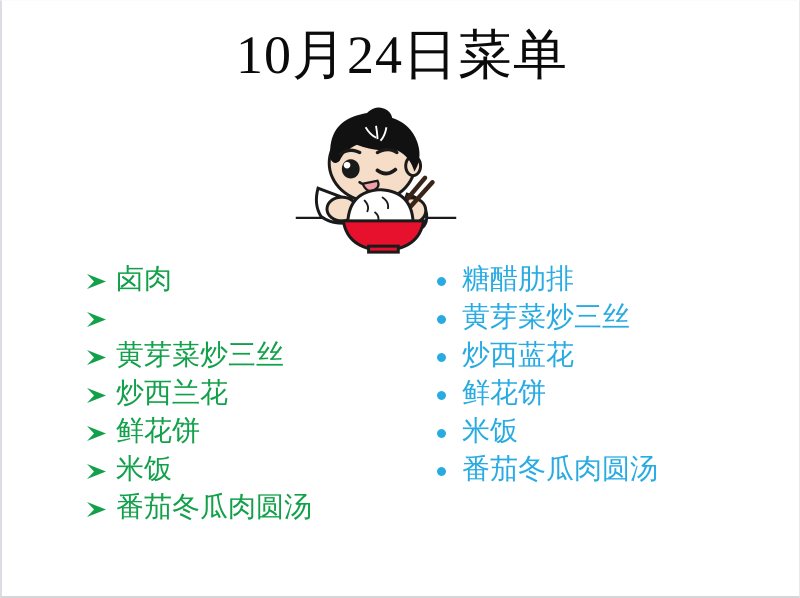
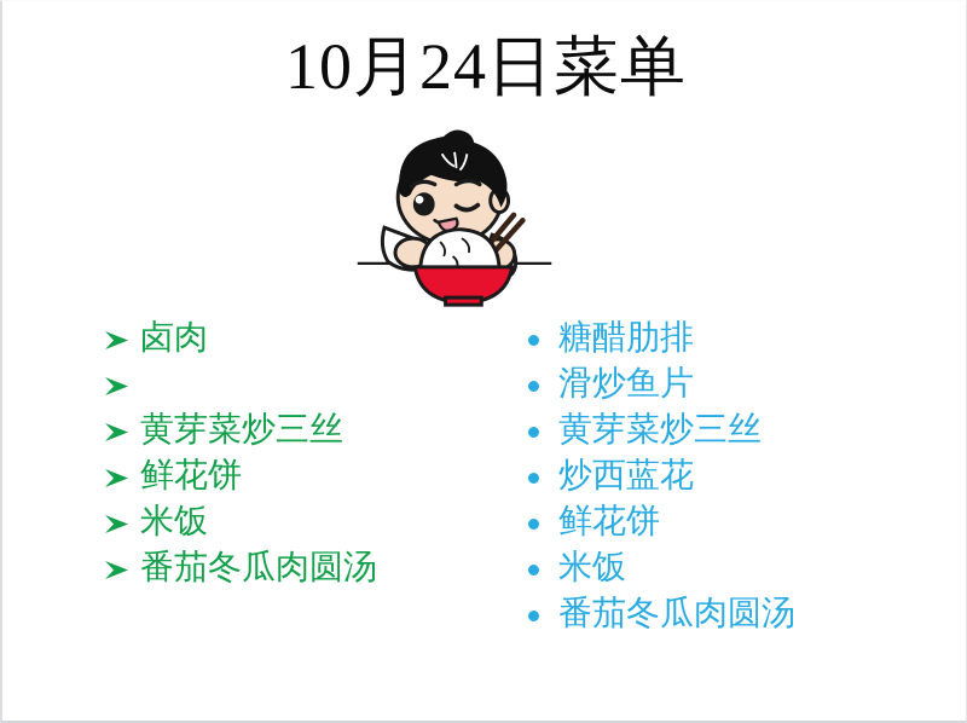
  10月24日菜单
  卤肉
  黄芽菜炒三丝
- 炒西兰花
  鲜花饼
  米饭
  番茄冬瓜肉圆汤
  糖醋肋排
+ 滑炒鱼片
  黄芽菜炒三丝
  炒西蓝花
  鲜花饼
  米饭
  番茄冬瓜肉圆汤
